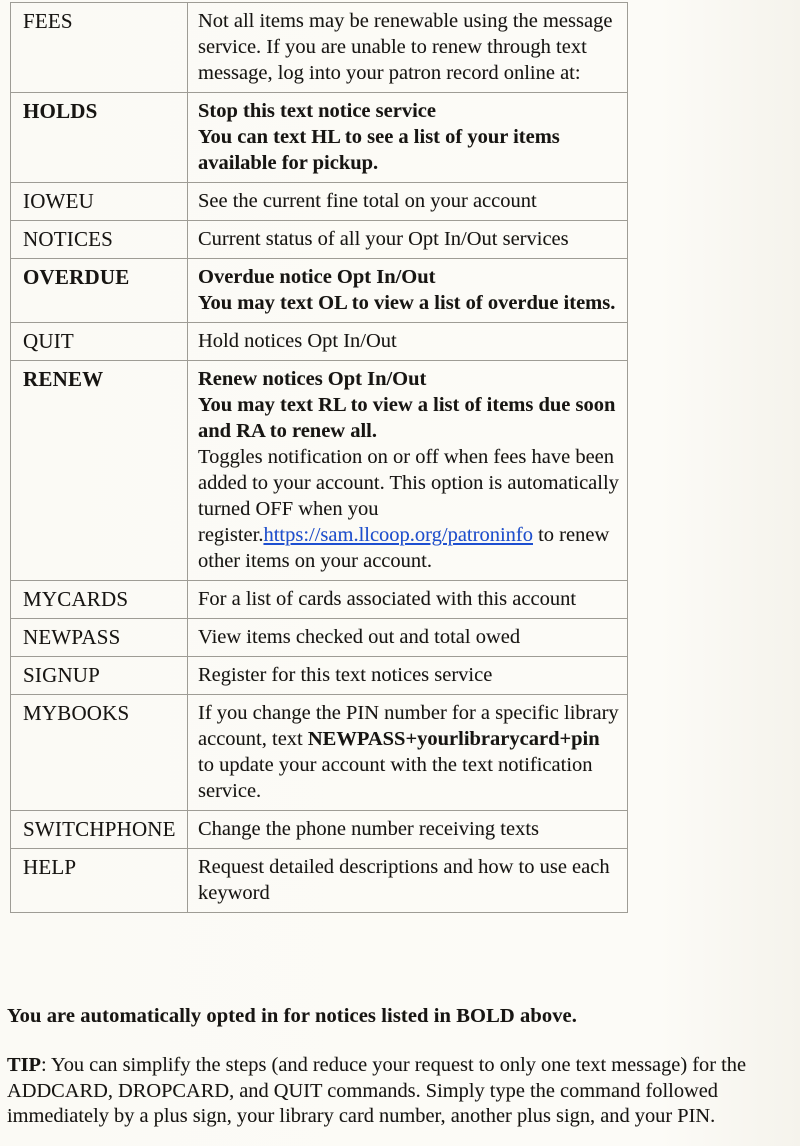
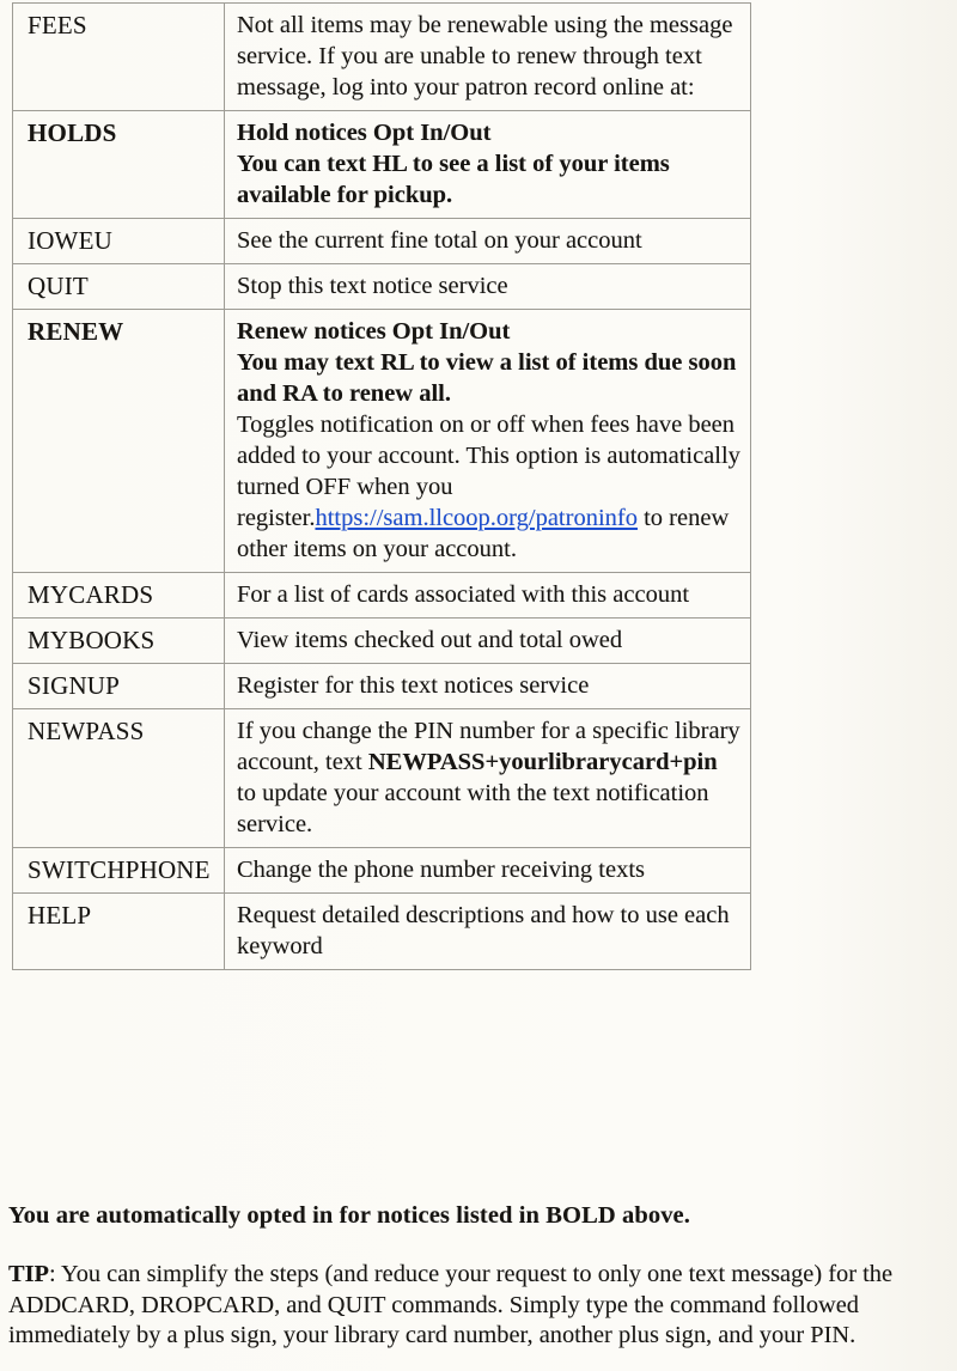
  FEES	Not all items may be renewable using the message service. If you are unable to renew through text message, log into your patron record online at:
- HOLDS	Stop this text notice serviceYou can text HL to see a list of your items available for pickup.
+ HOLDS	Hold notices Opt In/OutYou can text HL to see a list of your items available for pickup.
  IOWEU	See the current fine total on your account
- NOTICES	Current status of all your Opt In/Out services
- OVERDUE	Overdue notice Opt In/OutYou may text OL to view a list of overdue items.
- QUIT	Hold notices Opt In/Out
+ QUIT	Stop this text notice service
  RENEW	Renew notices Opt In/OutYou may text RL to view a list of items due soon and RA to renew all.Toggles notification on or off when fees have been added to your account. This option is automatically turned OFF when you register.https://sam.llcoop.org/patroninfo to renew other items on your account.
  MYCARDS	For a list of cards associated with this account
- NEWPASS	View items checked out and total owed
+ MYBOOKS	View items checked out and total owed
  SIGNUP	Register for this text notices service
- MYBOOKS	If you change the PIN number for a specific library account, text NEWPASS+yourlibrarycard+pin to update your account with the text notification service.
+ NEWPASS	If you change the PIN number for a specific library account, text NEWPASS+yourlibrarycard+pin to update your account with the text notification service.
  SWITCHPHONE	Change the phone number receiving texts
  HELP	Request detailed descriptions and how to use each keyword
  You are automatically opted in for notices listed in BOLD above.
  TIP: You can simplify the steps (and reduce your request to only one text message) for the ADDCARD, DROPCARD, and QUIT commands. Simply type the command followed immediately by a plus sign, your library card number, another plus sign, and your PIN.
